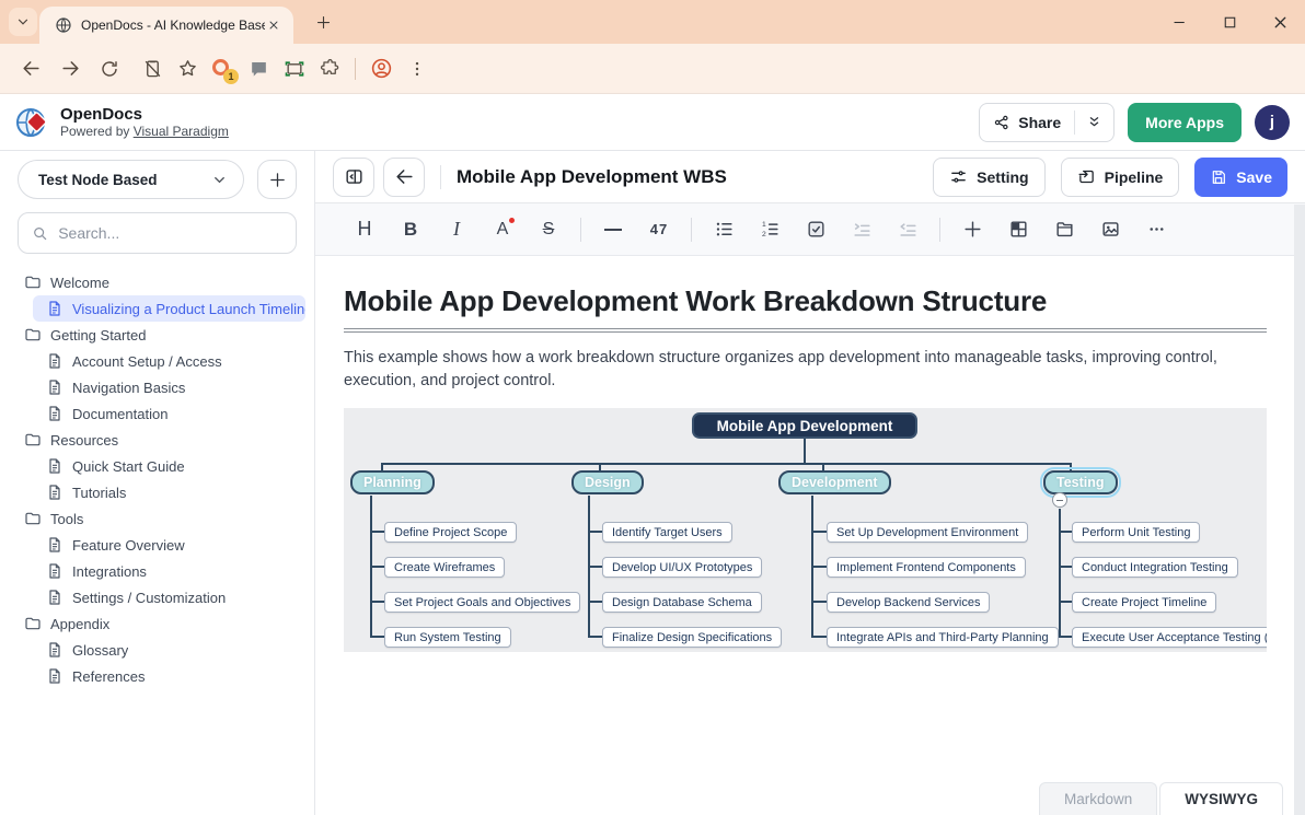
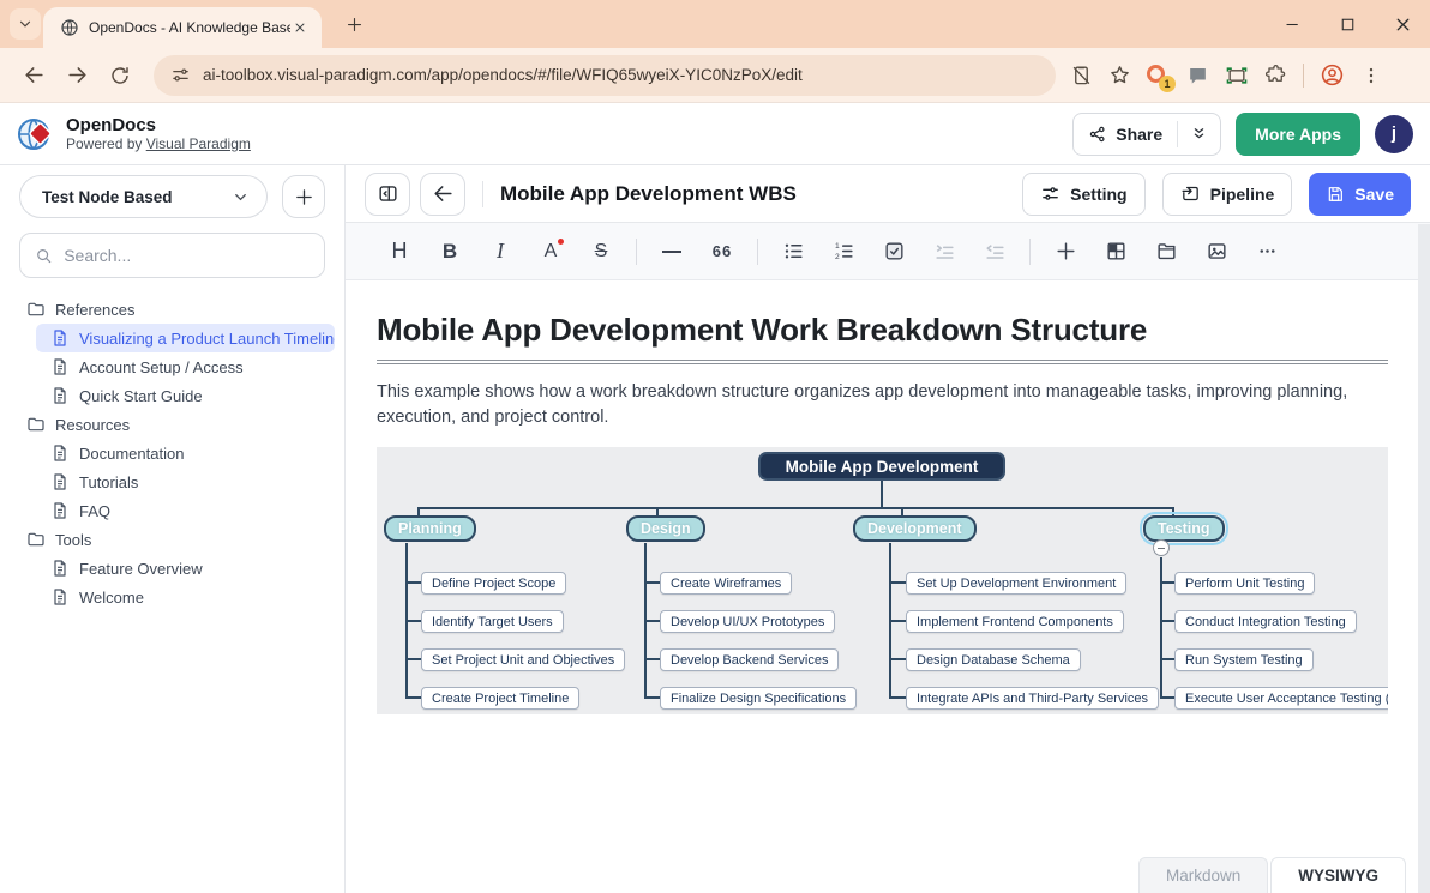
  OpenDocs - AI Knowledge Bas
+ ai-toolbox.visual-paradigm.com/app/opendocs/#/file/WFIQ65wyeiX-YIC0NzPoX/edit
  1
  OpenDocs
  Powered by Visual Paradigm
  Share
  More Apps
  j
  Test Node Based
  Search...
- Welcome
+ References
  Visualizing a Product Launch Timelin
- Getting Started
  Account Setup / Access
- Navigation Basics
- Documentation
+ Quick Start Guide
  Resources
- Quick Start Guide
+ Documentation
  Tutorials
+ FAQ
  Tools
  Feature Overview
- Integrations
- Settings / Customization
- Appendix
- Glossary
- References
+ Welcome
  Mobile App Development WBS
  Setting
  Pipeline
  Save
  H
  B
  I
  A
  S
- 47
+ 66
  Mobile App Development Work Breakdown Structure
- This example shows how a work breakdown structure organizes app development into manageable tasks, improving control, execution, and project control.
+ This example shows how a work breakdown structure organizes app development into manageable tasks, improving planning, execution, and project control.
  Mobile App Development
  Planning
  Design
  Development
  Testing
  Define Project Scope
- Create Wireframes
+ Identify Target Users
- Set Project Goals and Objectives
+ Set Project Unit and Objectives
- Run System Testing
+ Create Project Timeline
- Identify Target Users
+ Create Wireframes
  Develop UI/UX Prototypes
- Design Database Schema
+ Develop Backend Services
  Finalize Design Specifications
  Set Up Development Environment
  Implement Frontend Components
- Develop Backend Services
+ Design Database Schema
- Integrate APIs and Third-Party Planning
+ Integrate APIs and Third-Party Services
  Perform Unit Testing
  Conduct Integration Testing
- Create Project Timeline
+ Run System Testing
  Execute User Acceptance Testing (
  Markdown
  WYSIWYG
